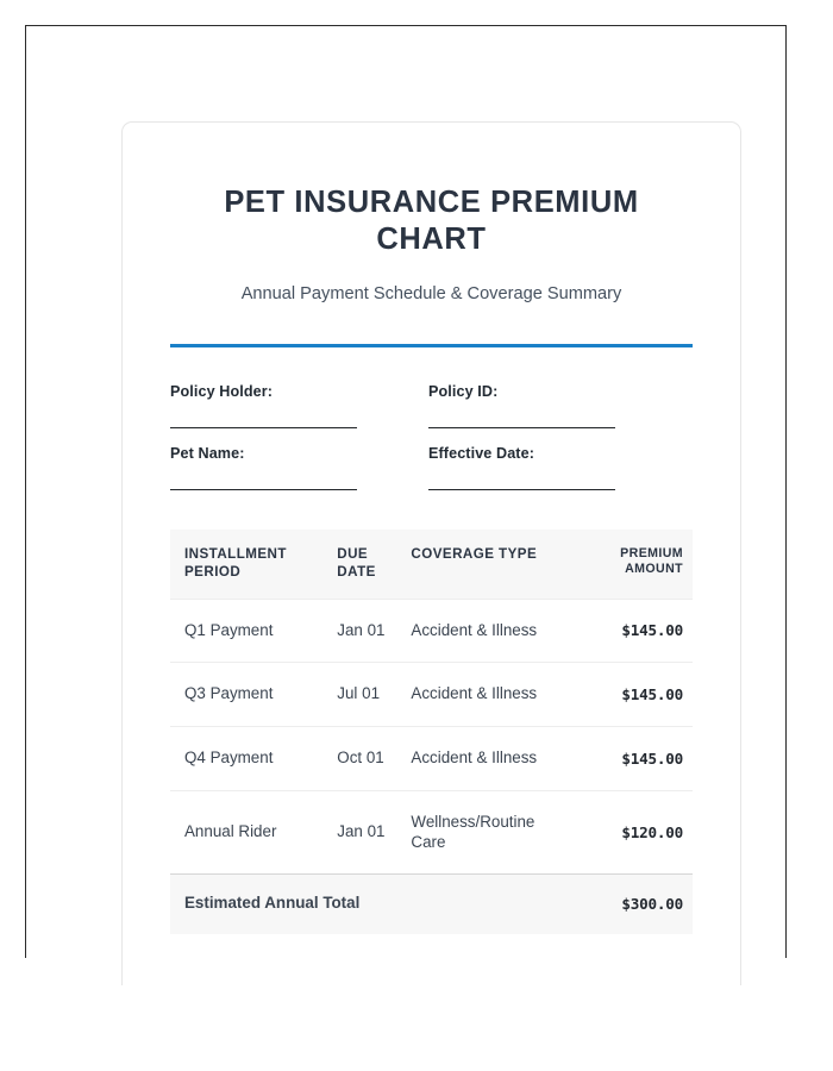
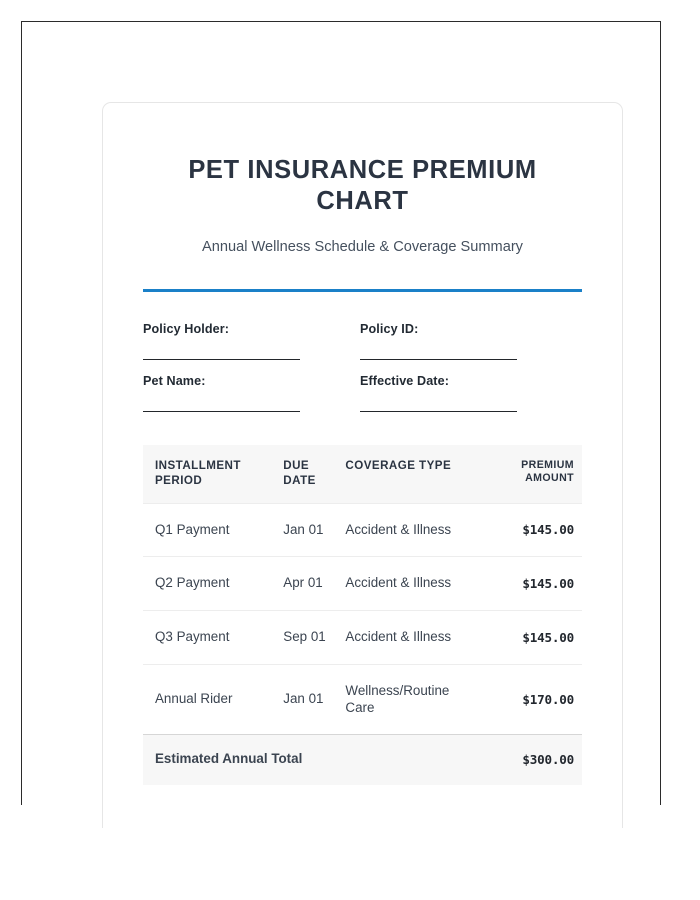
  PET INSURANCE PREMIUM CHART
- Annual Payment Schedule & Coverage Summary
+ Annual Wellness Schedule & Coverage Summary
  Policy Holder:
  Pet Name:
  Policy ID:
  Effective Date:
  INSTALLMENT PERIOD	DUE DATE	COVERAGE TYPE	PREMIUM AMOUNT
  Q1 Payment	Jan 01	Accident & Illness	$145.00
+ Q2 Payment	Apr 01	Accident & Illness	$145.00
- Q3 Payment	Jul 01	Accident & Illness	$145.00
+ Q3 Payment	Sep 01	Accident & Illness	$145.00
- Q4 Payment	Oct 01	Accident & Illness	$145.00
- Annual Rider	Jan 01	Wellness/Routine Care	$120.00
+ Annual Rider	Jan 01	Wellness/Routine Care	$170.00
  Estimated Annual Total	$300.00
